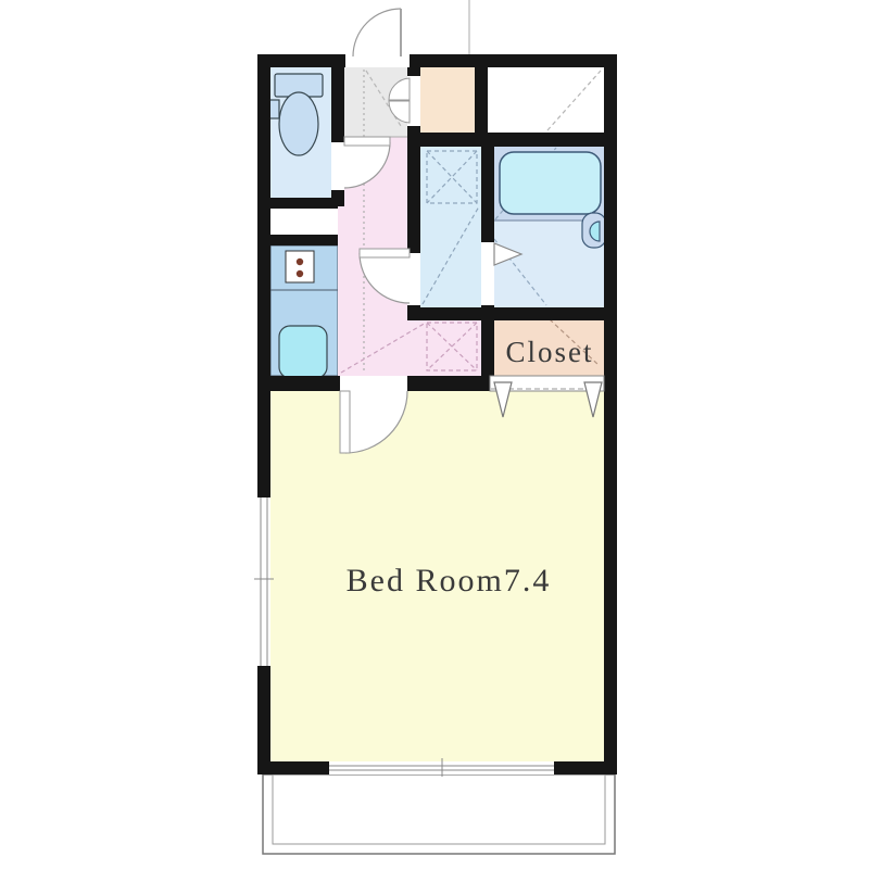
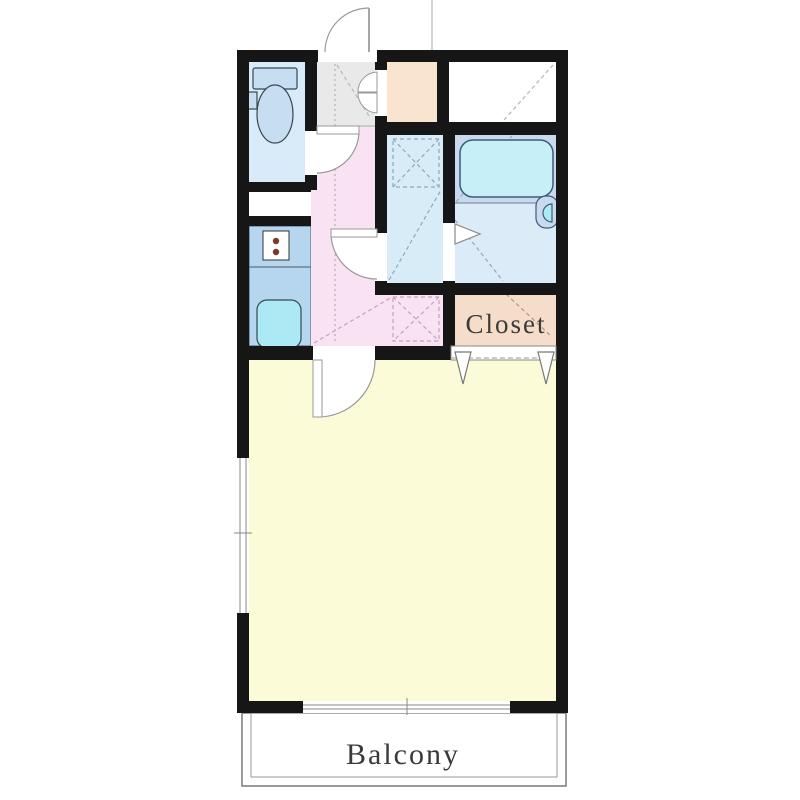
- Bed Room7.4
  Closet
+ Balcony
